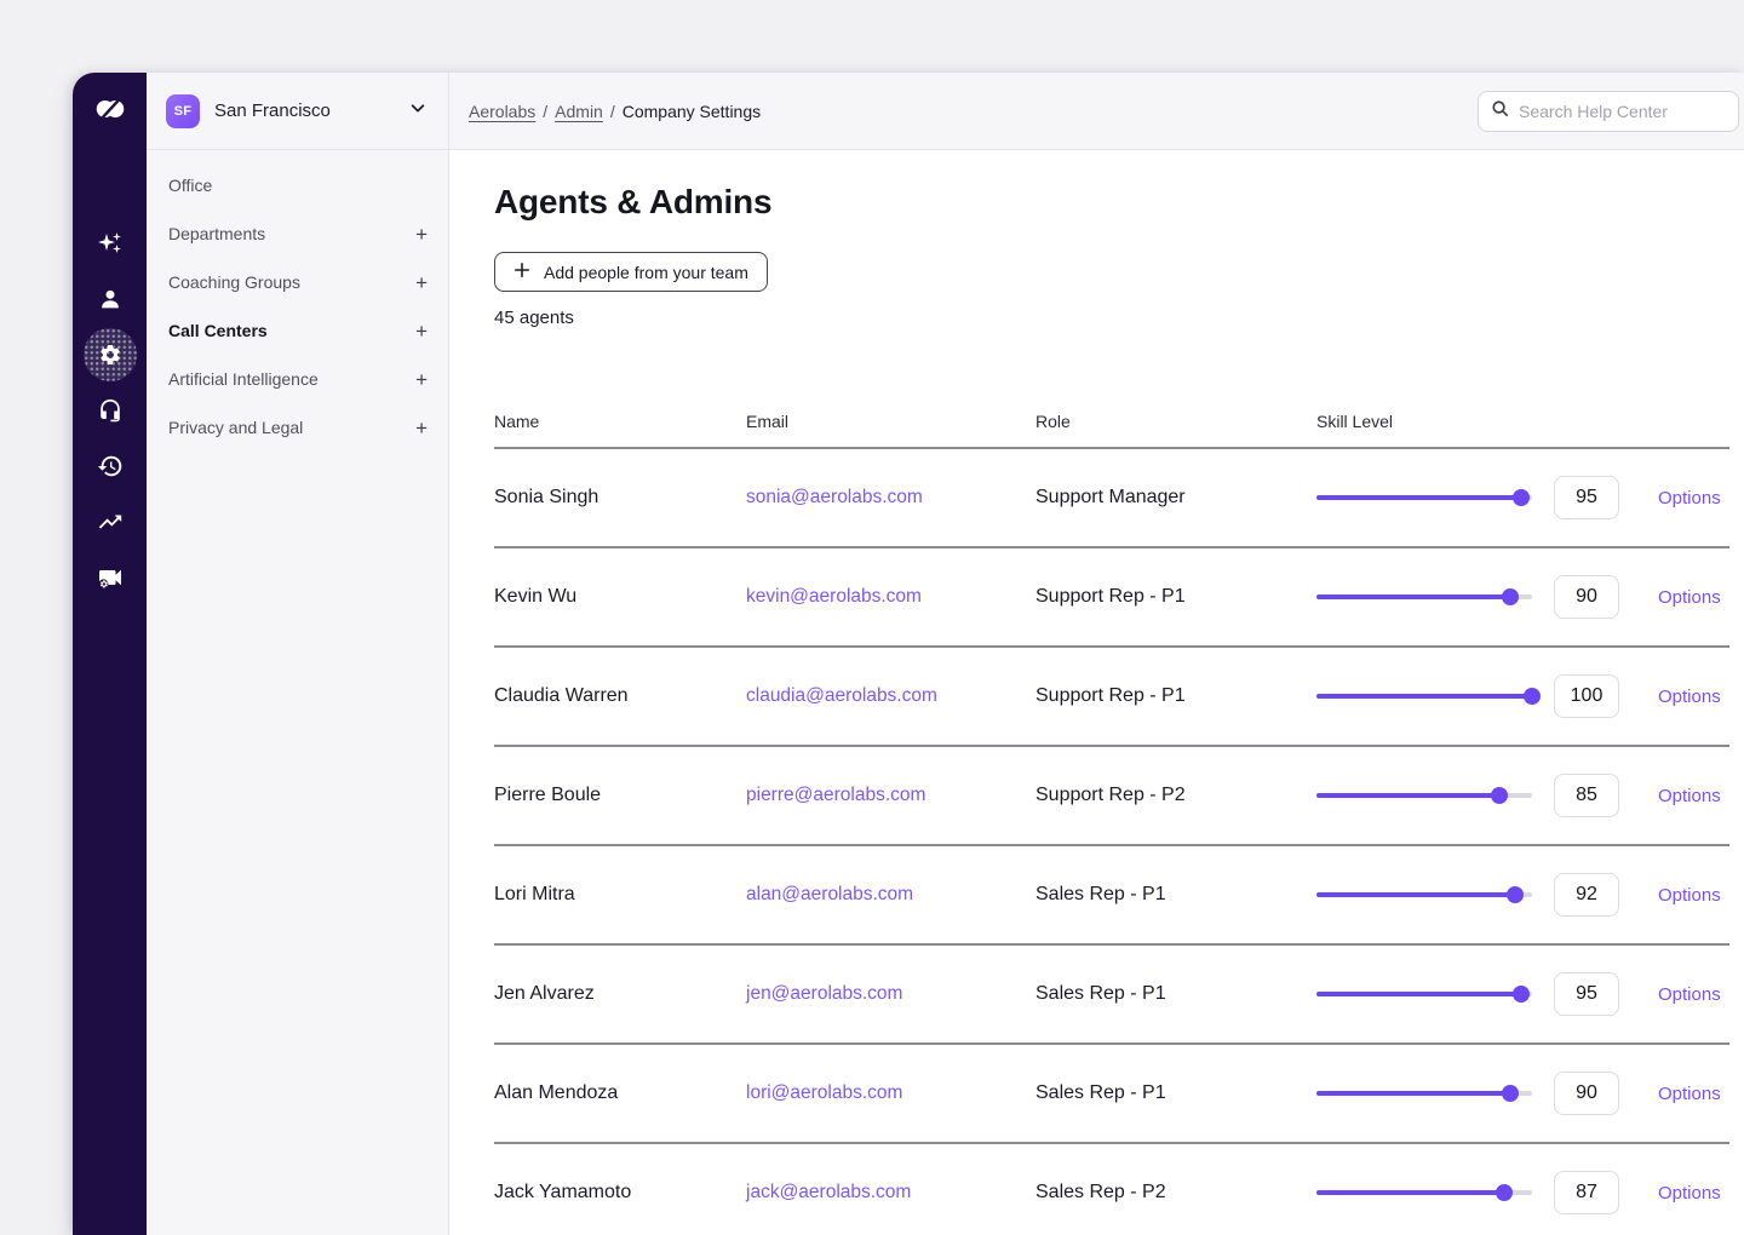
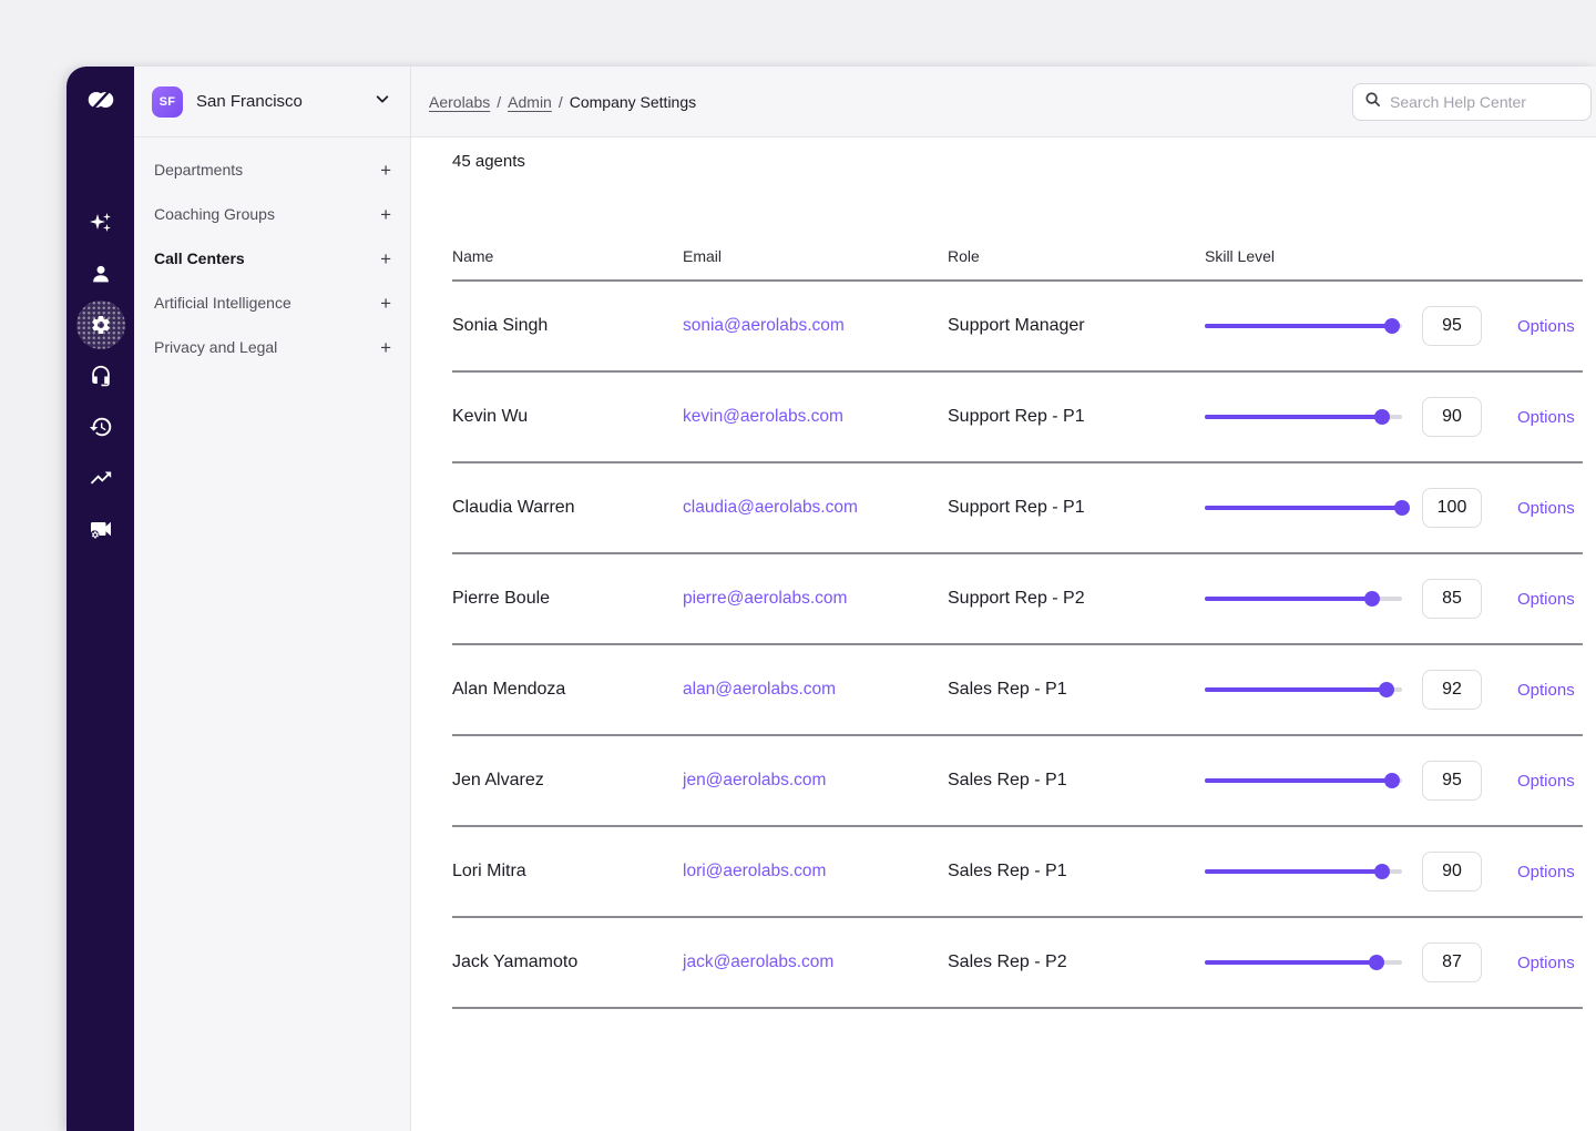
  SF
  San Francisco
- Office
  Departments
  +
  Coaching Groups
  +
  Call Centers
  +
  Artificial Intelligence
  +
  Privacy and Legal
  +
  Aerolabs
  /
  Admin
  /
  Company Settings
  Search Help Center
- Agents & Admins
- Add people from your team
  45 agents
  Name
  Email
  Role
  Skill Level
  Sonia Singh
  sonia@aerolabs.com
  Support Manager
  95
  Options
  Kevin Wu
  kevin@aerolabs.com
  Support Rep - P1
  90
  Options
  Claudia Warren
  claudia@aerolabs.com
  Support Rep - P1
  100
  Options
  Pierre Boule
  pierre@aerolabs.com
  Support Rep - P2
  85
  Options
- Lori Mitra
+ Alan Mendoza
  alan@aerolabs.com
  Sales Rep - P1
  92
  Options
  Jen Alvarez
  jen@aerolabs.com
  Sales Rep - P1
  95
  Options
- Alan Mendoza
+ Lori Mitra
  lori@aerolabs.com
  Sales Rep - P1
  90
  Options
  Jack Yamamoto
  jack@aerolabs.com
  Sales Rep - P2
  87
  Options
